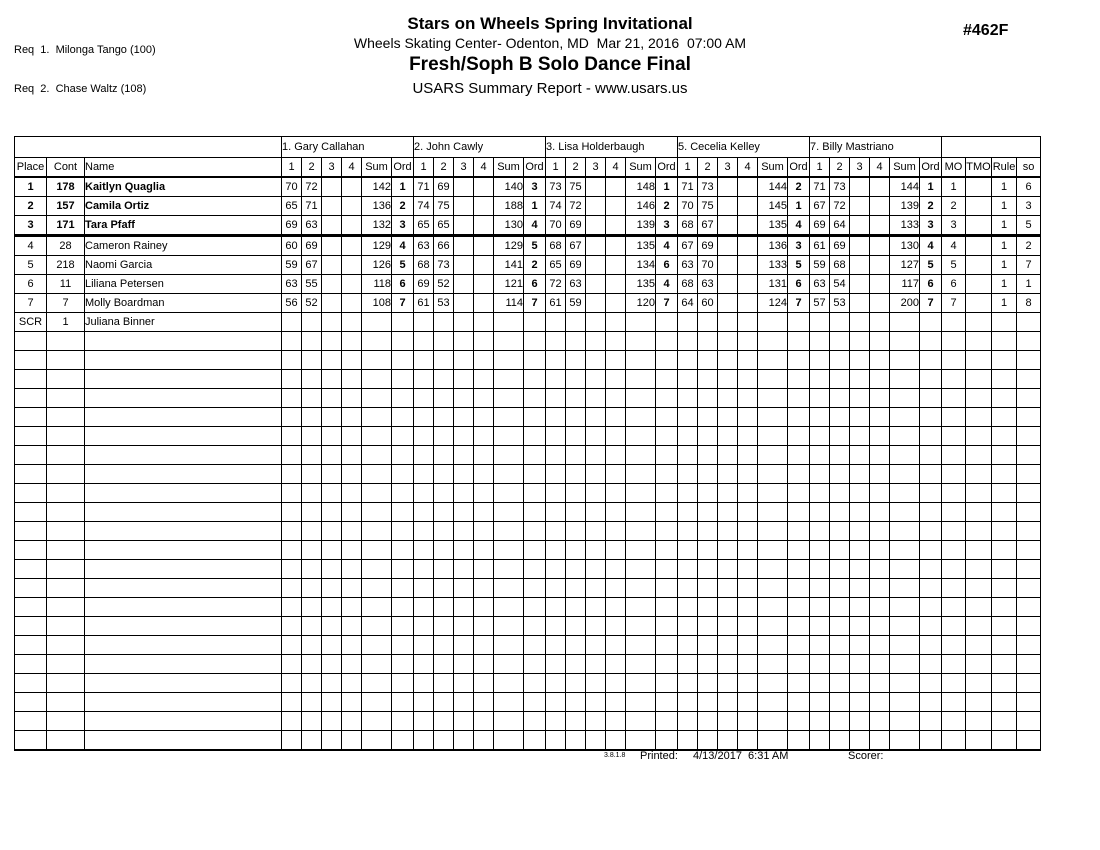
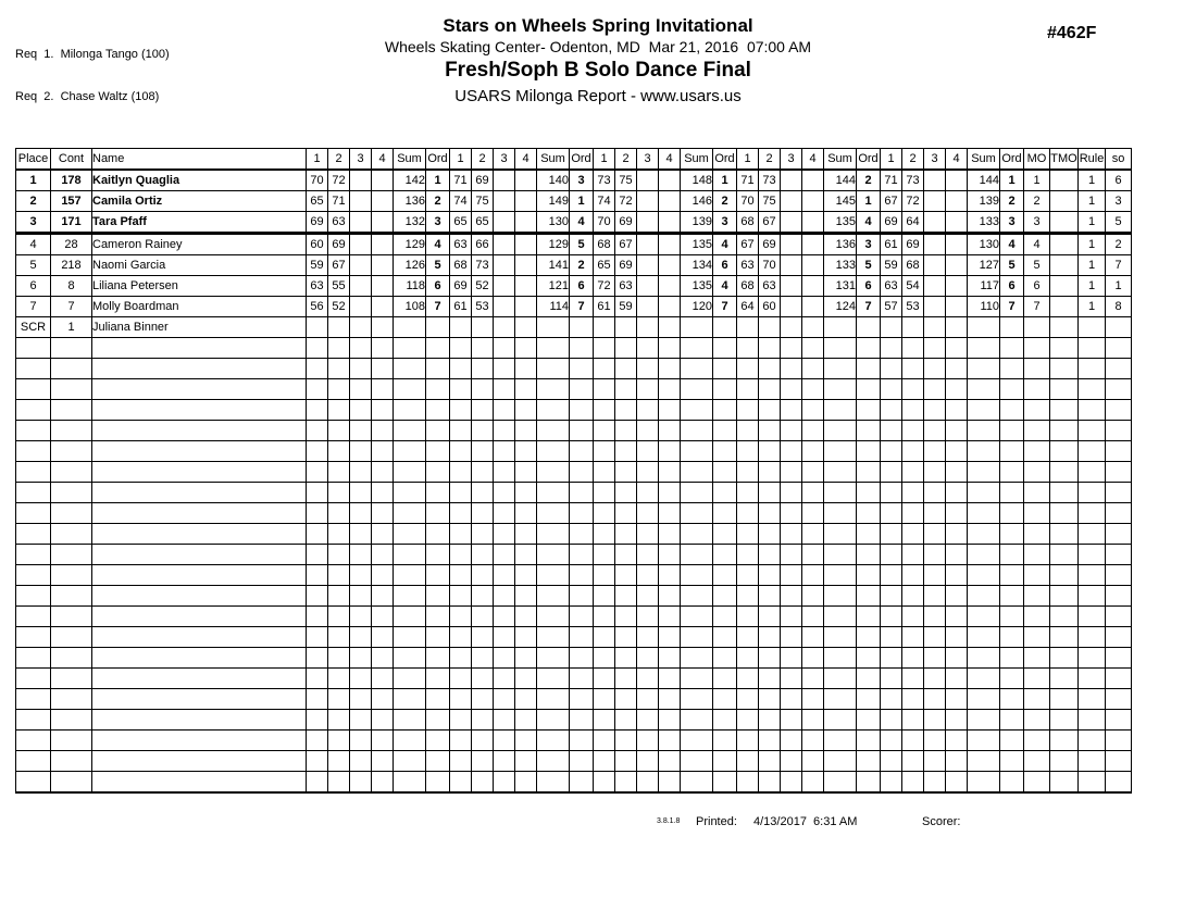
  Req 1. Milonga Tango (100)
  Req 2. Chase Waltz (108)
  Stars on Wheels Spring Invitational
  Wheels Skating Center- Odenton, MD Mar 21, 2016 07:00 AM
  Fresh/Soph B Solo Dance Final
- USARS Summary Report - www.usars.us
+ USARS Milonga Report - www.usars.us
  #462F
- 	1. Gary Callahan	2. John Cawly	3. Lisa Holderbaugh	5. Cecelia Kelley	7. Billy Mastriano
  Place	Cont	Name	1	2	3	4	Sum	Ord	1	2	3	4	Sum	Ord	1	2	3	4	Sum	Ord	1	2	3	4	Sum	Ord	1	2	3	4	Sum	Ord	MO	TMO	Rule	so
  1	178	Kaitlyn Quaglia	70	72			142	1	71	69			140	3	73	75			148	1	71	73			144	2	71	73			144	1	1		1	6
- 2	157	Camila Ortiz	65	71			136	2	74	75			188	1	74	72			146	2	70	75			145	1	67	72			139	2	2		1	3
+ 2	157	Camila Ortiz	65	71			136	2	74	75			149	1	74	72			146	2	70	75			145	1	67	72			139	2	2		1	3
  3	171	Tara Pfaff	69	63			132	3	65	65			130	4	70	69			139	3	68	67			135	4	69	64			133	3	3		1	5
  4	28	Cameron Rainey	60	69			129	4	63	66			129	5	68	67			135	4	67	69			136	3	61	69			130	4	4		1	2
  5	218	Naomi Garcia	59	67			126	5	68	73			141	2	65	69			134	6	63	70			133	5	59	68			127	5	5		1	7
- 6	11	Liliana Petersen	63	55			118	6	69	52			121	6	72	63			135	4	68	63			131	6	63	54			117	6	6		1	1
+ 6	8	Liliana Petersen	63	55			118	6	69	52			121	6	72	63			135	4	68	63			131	6	63	54			117	6	6		1	1
- 7	7	Molly Boardman	56	52			108	7	61	53			114	7	61	59			120	7	64	60			124	7	57	53			200	7	7		1	8
+ 7	7	Molly Boardman	56	52			108	7	61	53			114	7	61	59			120	7	64	60			124	7	57	53			110	7	7		1	8
  SCR	1	Juliana Binner
  Printed:
  4/13/2017 6:31 AM
  Scorer:
